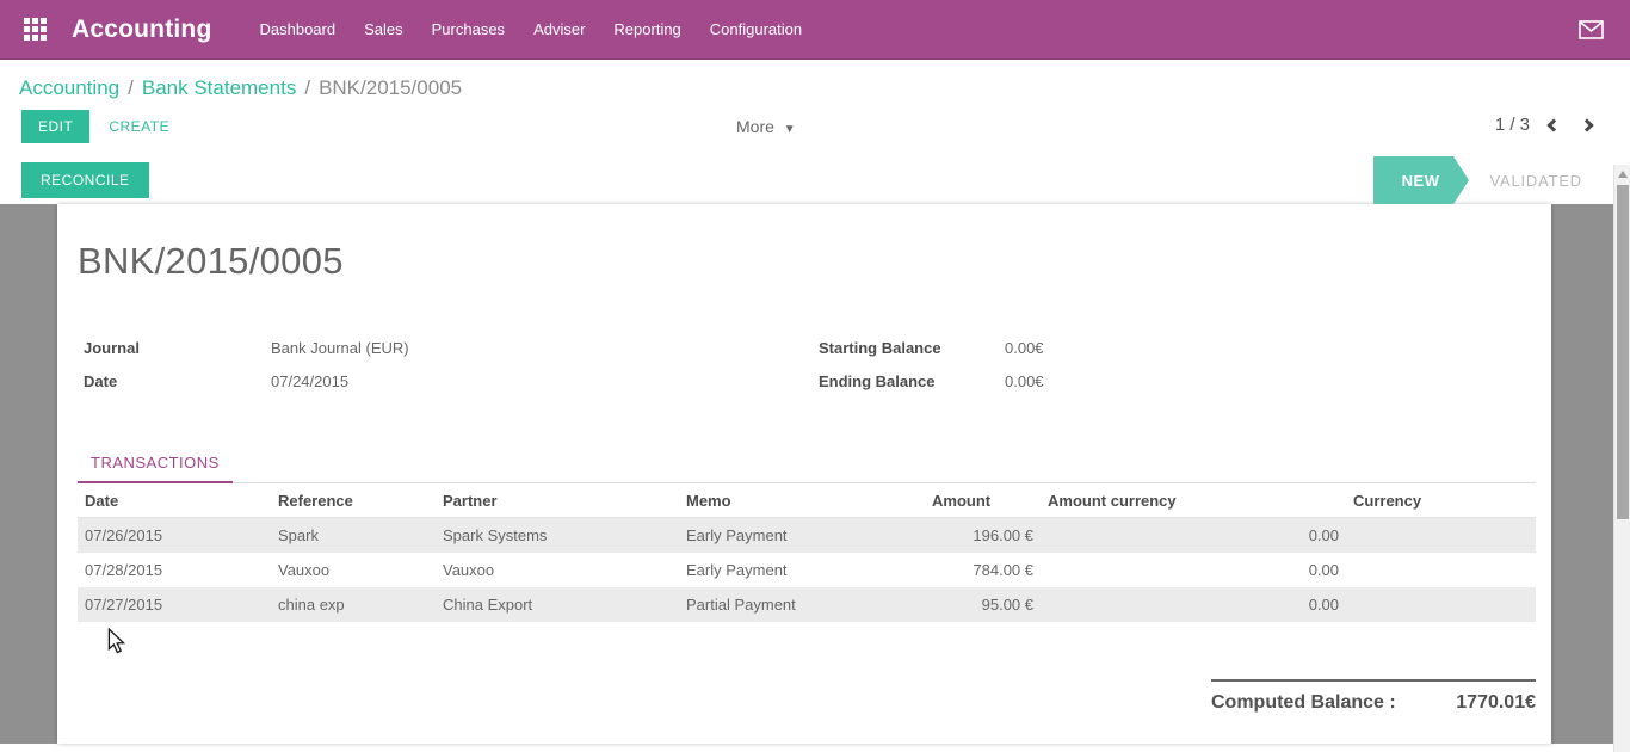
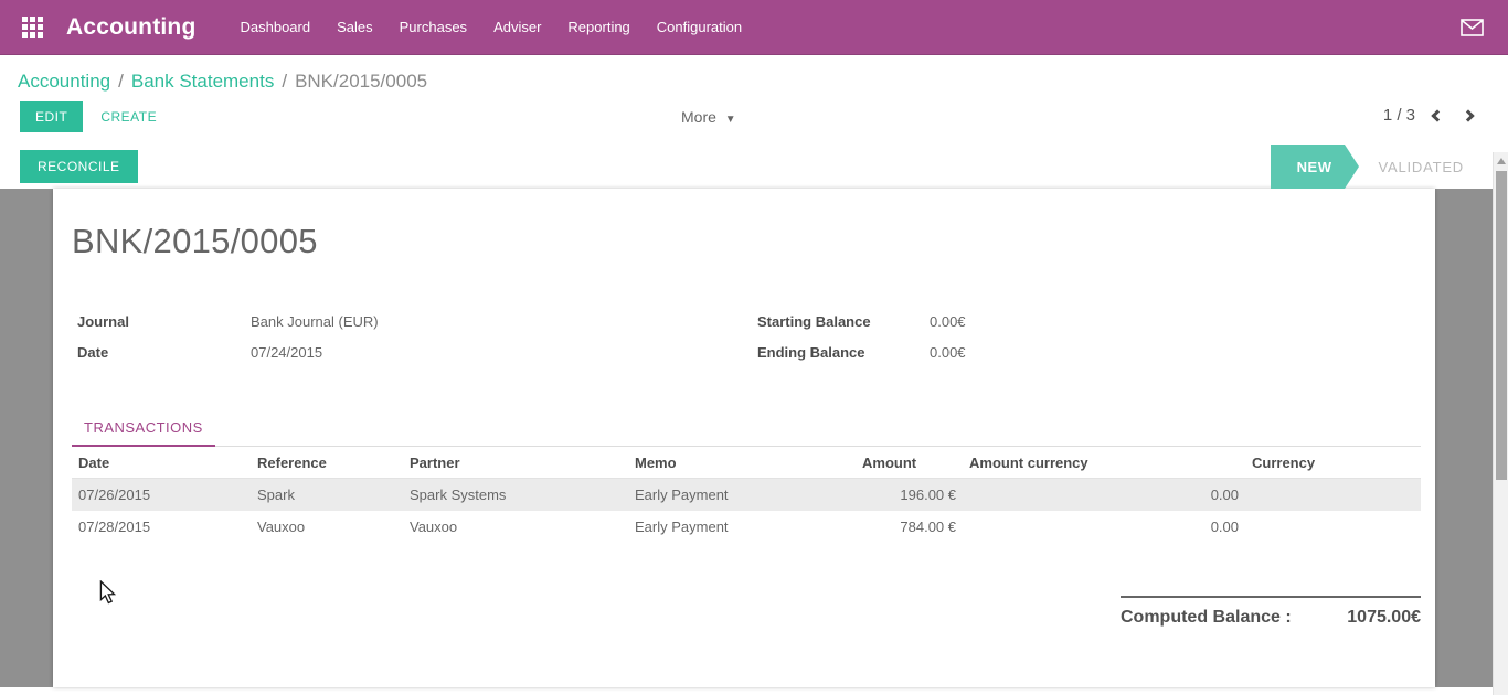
  Accounting
  Dashboard
  Sales
  Purchases
  Adviser
  Reporting
  Configuration
  Accounting / Bank Statements / BNK/2015/0005
  EDIT
  CREATE
  More ▼
  1 / 3
  RECONCILE
  NEW
  VALIDATED
  BNK/2015/0005
  Journal
  Bank Journal (EUR)
  Date
  07/24/2015
  Starting Balance
  0.00€
  Ending Balance
  0.00€
  TRANSACTIONS
  Date	Reference	Partner	Memo	Amount	Amount currency	Currency
  07/26/2015	Spark	Spark Systems	Early Payment	196.00 €	0.00
  07/28/2015	Vauxoo	Vauxoo	Early Payment	784.00 €	0.00
- 07/27/2015	china exp	China Export	Partial Payment	95.00 €	0.00
  Computed Balance :
- 1770.01€
+ 1075.00€
